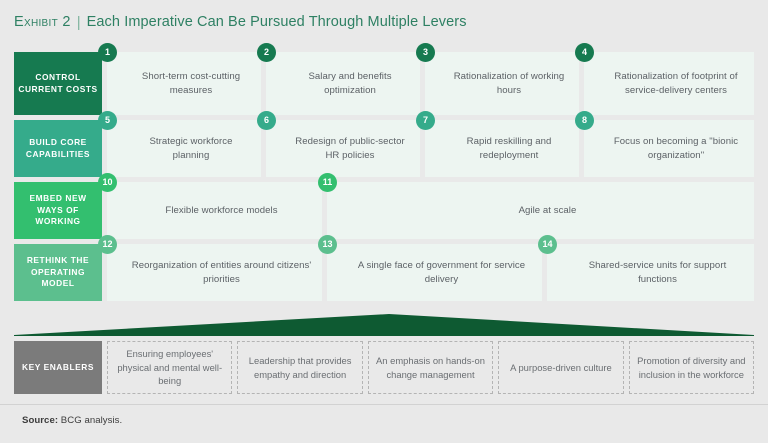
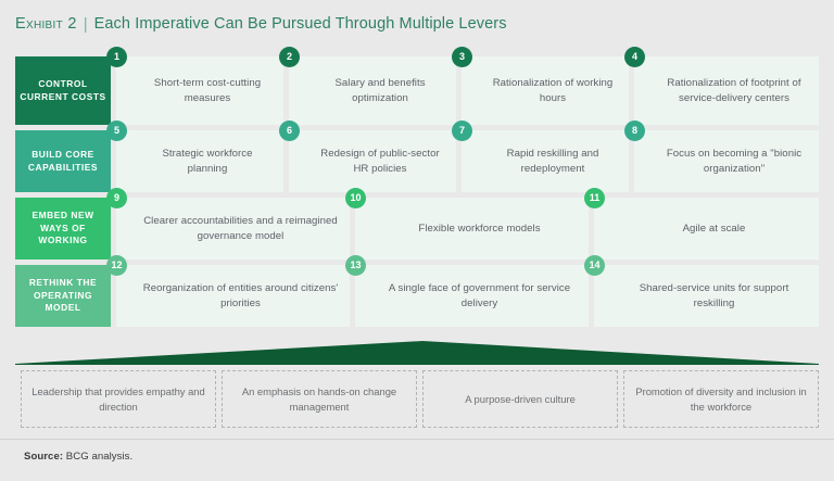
  exhibit 2
  |
  Each Imperative Can Be Pursued Through Multiple Levers
  CONTROL CURRENT COSTS
  1
  Short-term cost-cutting measures
  2
  Salary and benefits optimization
  3
  Rationalization of working hours
  4
  Rationalization of footprint of service-delivery centers
  BUILD CORE CAPABILITIES
  5
  Strategic workforce planning
  6
  Redesign of public-sector HR policies
  7
  Rapid reskilling and redeployment
  8
  Focus on becoming a "bionic organization"
  EMBED NEW WAYS OF WORKING
+ 9
+ Clearer accountabilities and a reimagined governance model
  10
  Flexible workforce models
  11
  Agile at scale
  RETHINK THE OPERATING MODEL
  12
  Reorganization of entities around citizens' priorities
  13
  A single face of government for service delivery
  14
- Shared-service units for support functions
+ Shared-service units for support reskilling
- KEY ENABLERS
- Ensuring employees' physical and mental well-being
  Leadership that provides empathy and direction
  An emphasis on hands-on change management
  A purpose-driven culture
  Promotion of diversity and inclusion in the workforce
  Source: BCG analysis.
